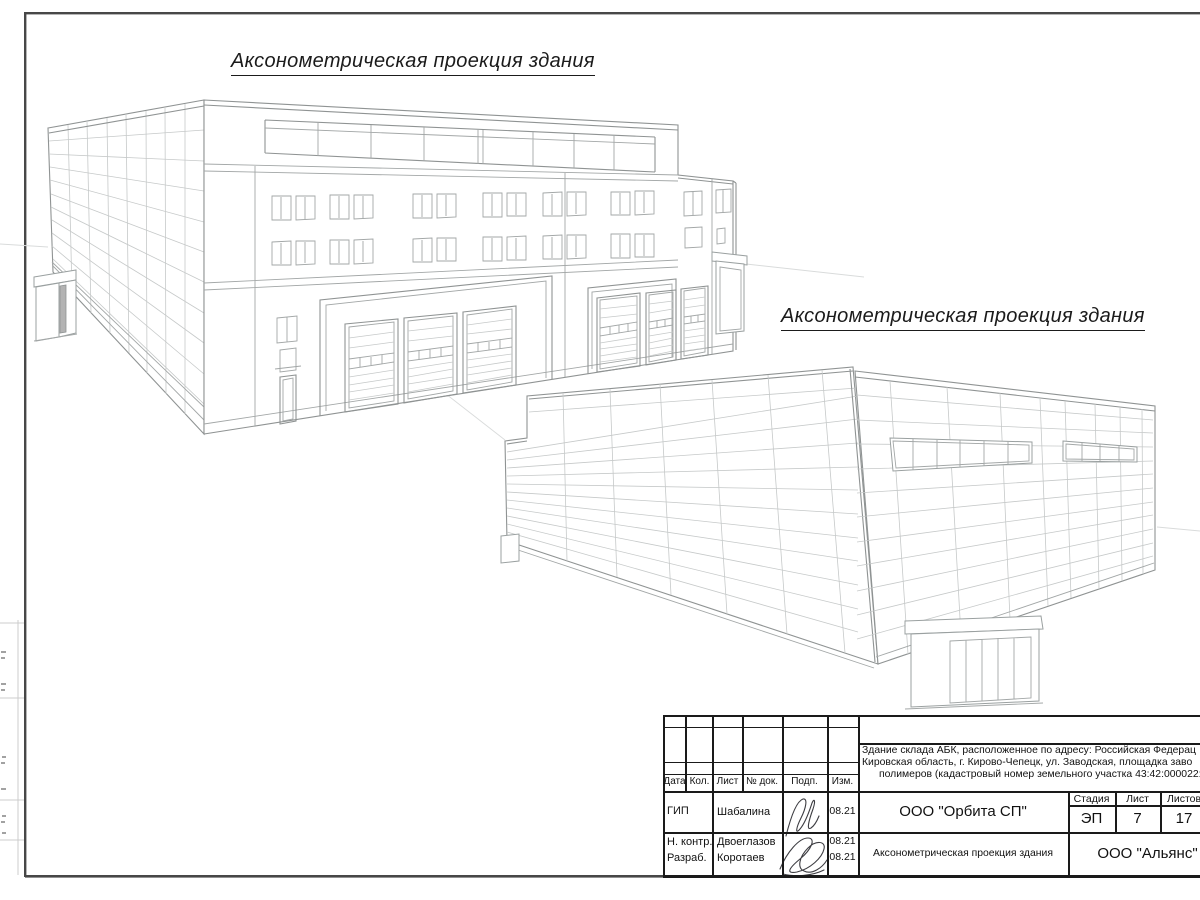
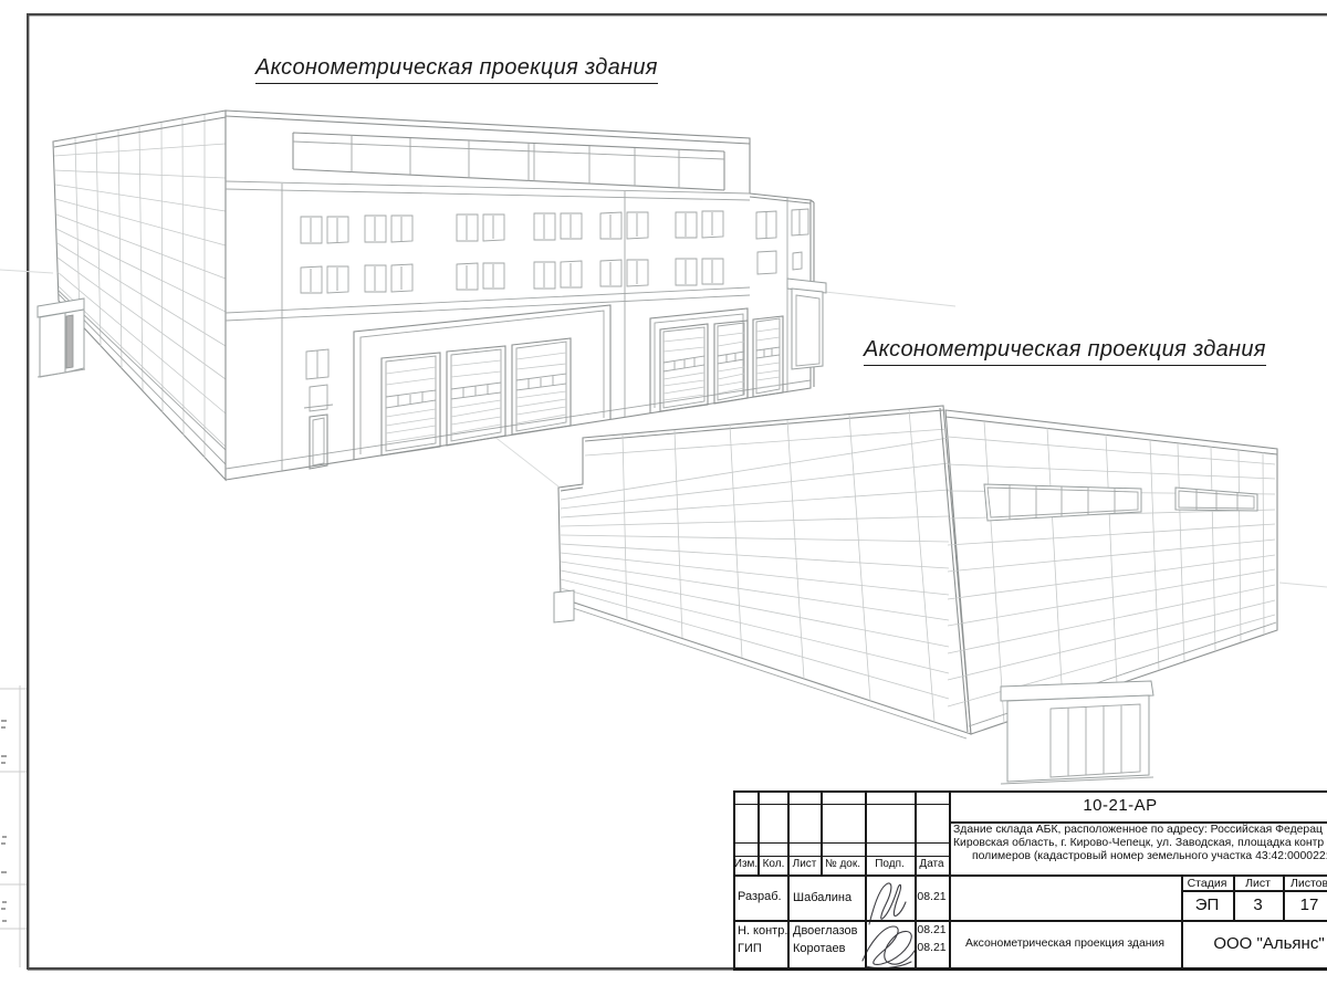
  Аксонометрическая проекция здания
  Аксонометрическая проекция здания
- Дата
+ Изм.
  Кол.
  Лист
  № док.
  Подп.
- Изм.
+ Дата
- ГИП
+ Разраб.
  Шабалина
  08.21
  Н. контр.
  Двоеглазов
  08.21
- Разраб.
+ ГИП
  Коротаев
  08.21
+ 10-21-АР
  Здание склада АБК, расположенное по адресу: Российская Федерац
- Кировская область, г. Кирово-Чепецк, ул. Заводская, площадка заво
+ Кировская область, г. Кирово-Чепецк, ул. Заводская, площадка контр
  полимеров (кадастровый номер земельного участка 43:42:000022
- ООО "Орбита СП"
  Стадия
  Лист
  Листов
  ЭП
- 7
+ 3
  17
  Аксонометрическая проекция здания
  ООО "Альянс"
